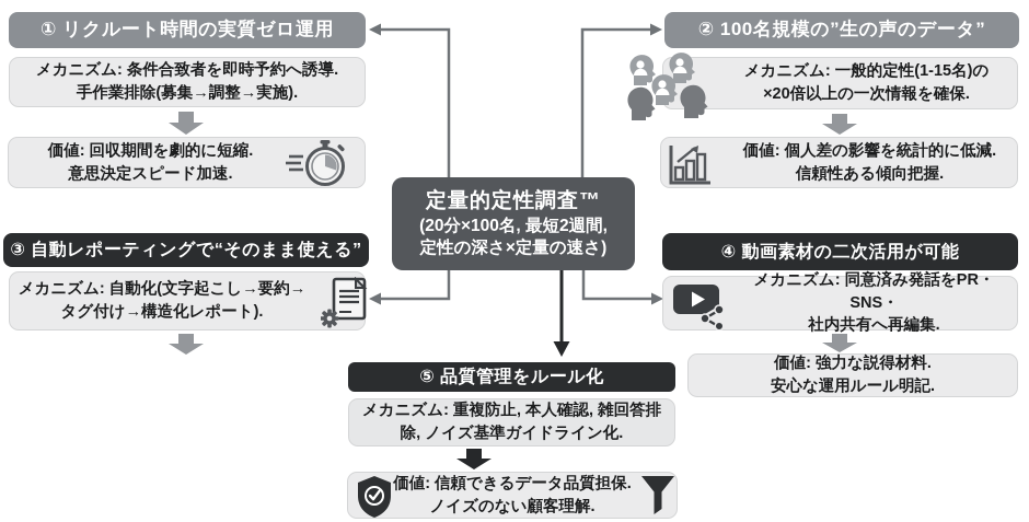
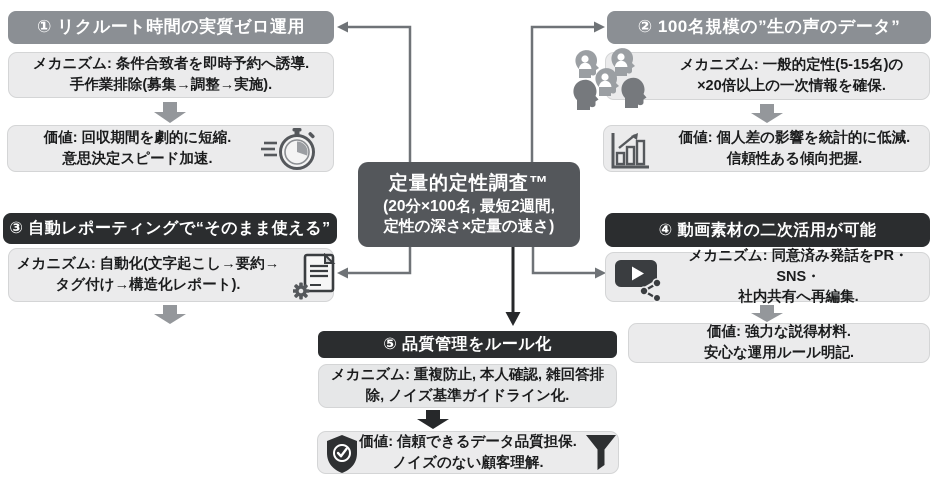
  ① リクルート時間の実質ゼロ運用
  メカニズム: 条件合致者を即時予約へ誘導.
  手作業排除(募集→調整→実施).
  価値: 回収期間を劇的に短縮.
  意思決定スピード加速.
  ② 100名規模の”生の声のデータ”
- メカニズム: 一般的定性(1-15名)の
+ メカニズム: 一般的定性(5-15名)の
  ×20倍以上の一次情報を確保.
  価値: 個人差の影響を統計的に低減.
  信頼性ある傾向把握.
  定量的定性調査™
  (20分×100名, 最短2週間,
  定性の深さ×定量の速さ)
  ③ 自動レポーティングで“そのまま使える”
  メカニズム: 自動化(文字起こし→要約→
  タグ付け→構造化レポート).
  ④ 動画素材の二次活用が可能
  メカニズム: 同意済み発話をPR・SNS・
  社内共有へ再編集.
  価値: 強力な説得材料.
  安心な運用ルール明記.
  ⑤ 品質管理をルール化
  メカニズム: 重複防止, 本人確認, 雑回答排
  除, ノイズ基準ガイドライン化.
  価値: 信頼できるデータ品質担保.
  ノイズのない顧客理解.
